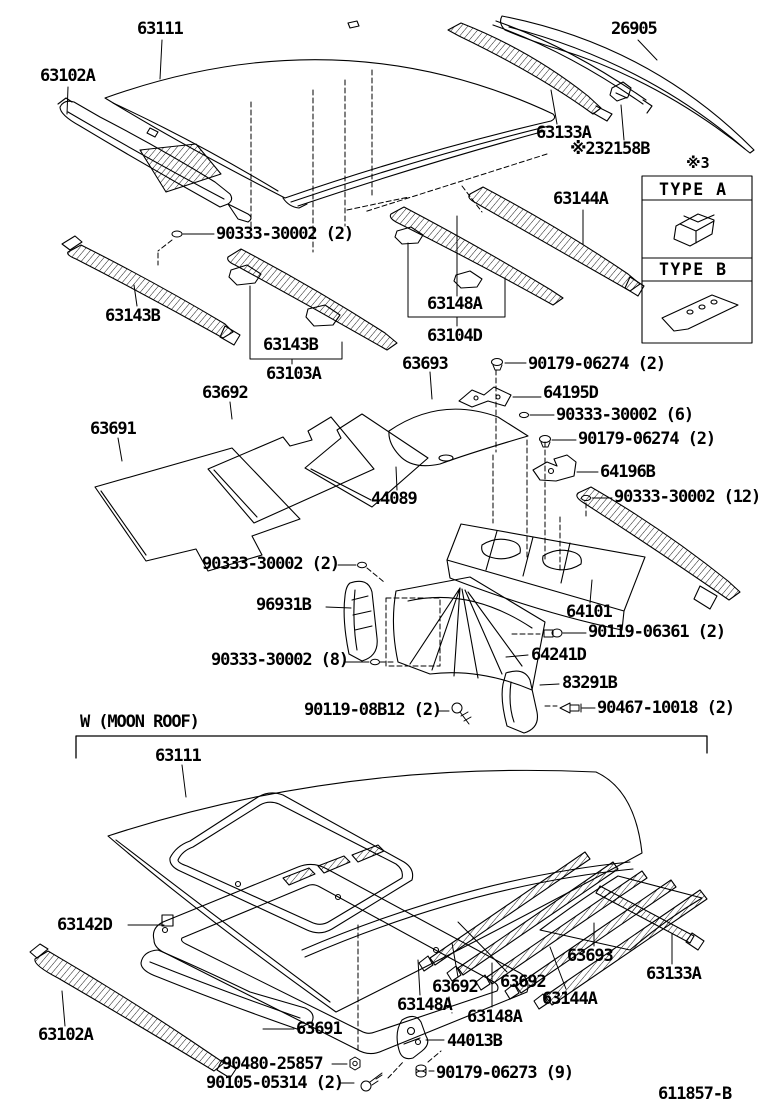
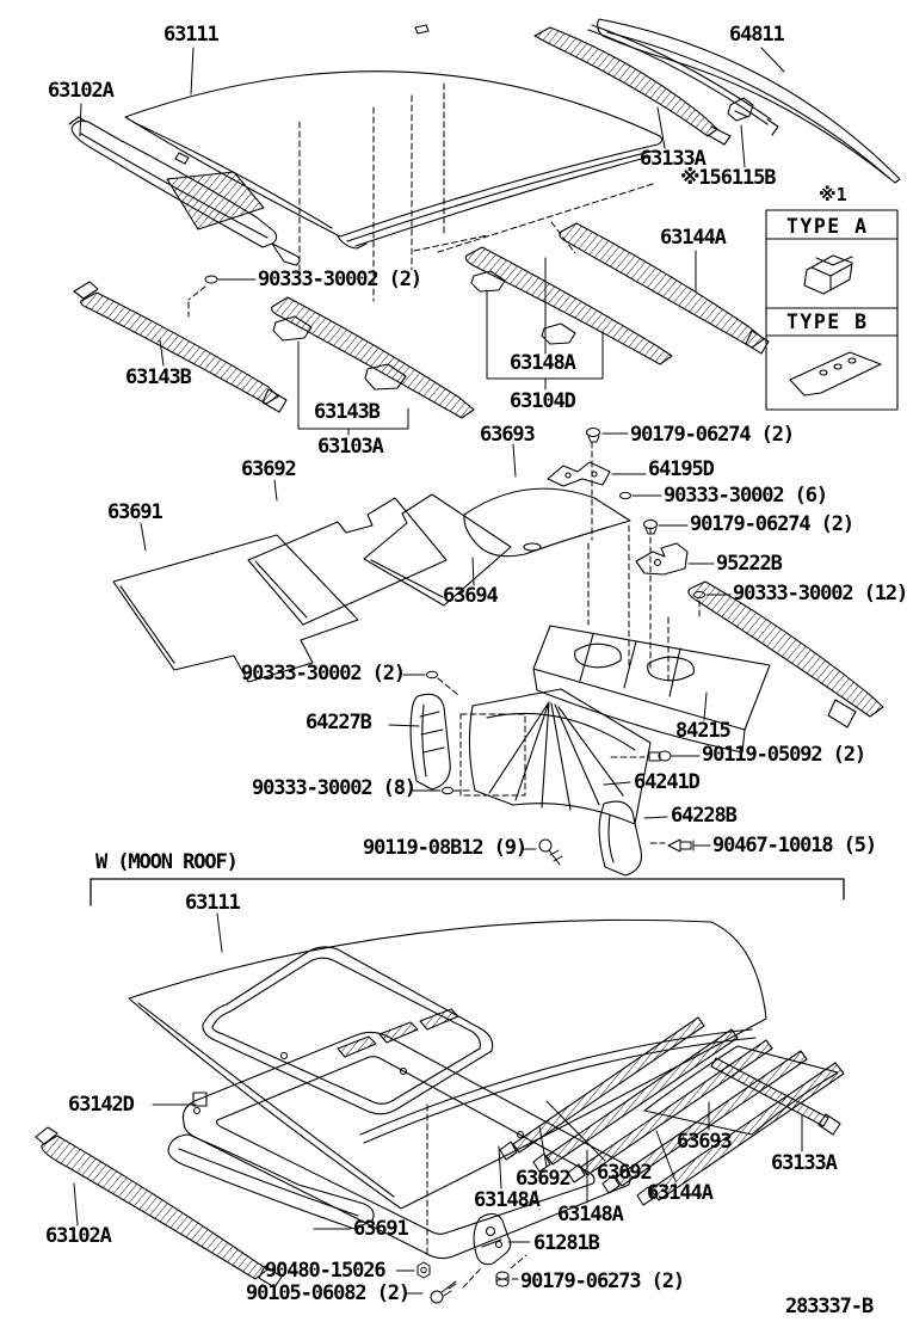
  63111
  63102A
- 26905
+ 64811
  63133A
- ※232158B
+ ※156115B
  63144A
  90333-30002 (2)
  63143B
  63148A
  63104D
  63143B
  63103A
  63693
  90179-06274 (2)
  64195D
  63692
  90333-30002 (6)
  63691
  90179-06274 (2)
- 64196B
+ 95222B
  90333-30002 (12)
- 44089
+ 63694
  90333-30002 (2)
- 96931B
+ 64227B
- 64101
+ 84215
- 90119-06361 (2)
+ 90119-05092 (2)
  64241D
  90333-30002 (8)
- 83291B
+ 64228B
- 90119-08B12 (2)
+ 90119-08B12 (9)
- 90467-10018 (2)
+ 90467-10018 (5)
  W (MOON ROOF)
  63111
  63142D
  63102A
  63691
- 90480-25857
+ 90480-15026
- 90105-05314 (2)
+ 90105-06082 (2)
  63692
  63692
  63693
  63133A
  63148A
  63144A
  63148A
- 44013B
+ 61281B
- 90179-06273 (9)
+ 90179-06273 (2)
- ※3
+ ※1
  TYPE A
  TYPE B
- 611857-B
+ 283337-B
